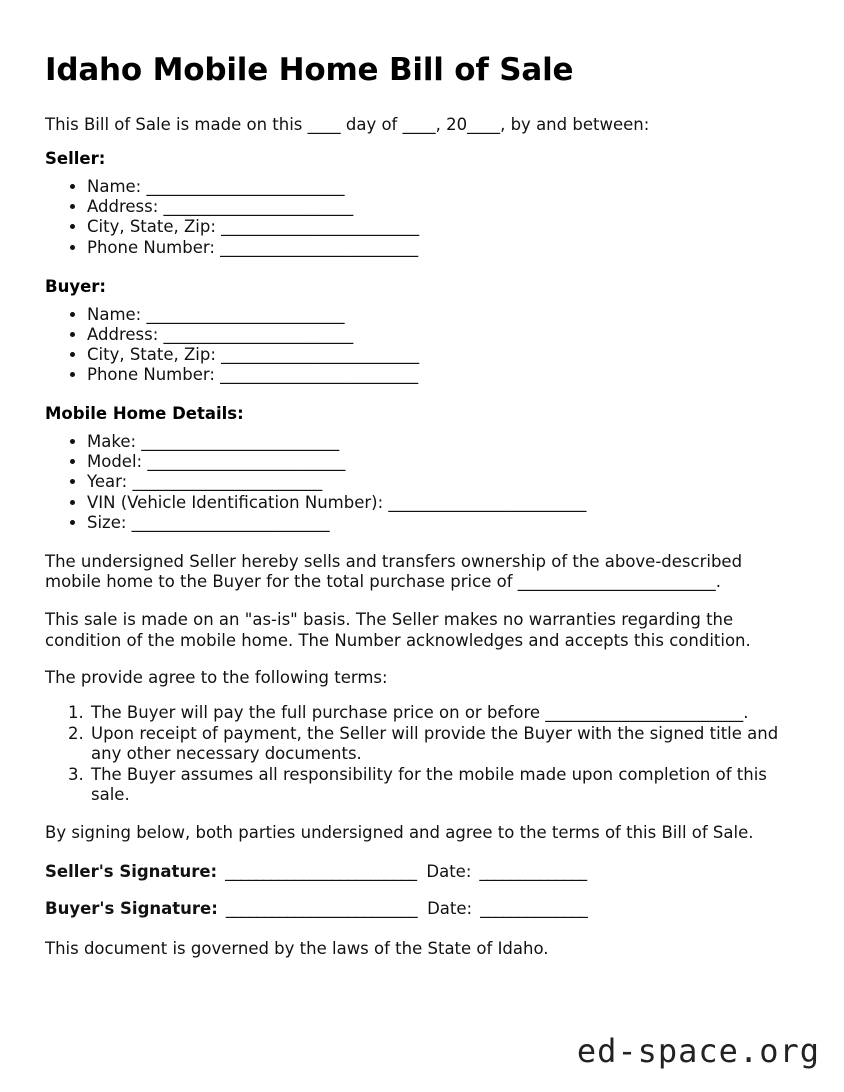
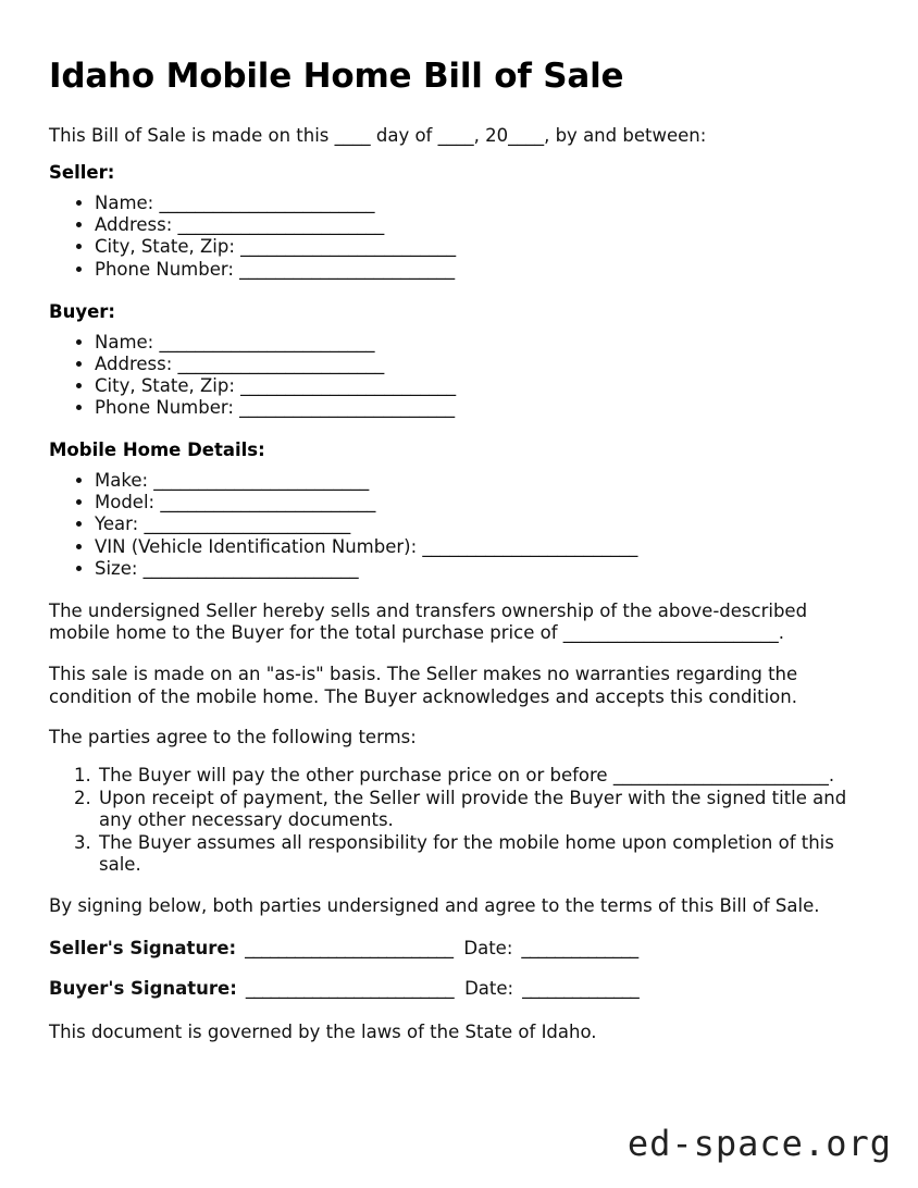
  Idaho Mobile Home Bill of Sale
  This Bill of Sale is made on this ____ day of ____, 20____, by and between:
  Seller:
  Name: ________________________
  Address: _______________________
  City, State, Zip: ________________________
  Phone Number: ________________________
  Buyer:
  Name: ________________________
  Address: _______________________
  City, State, Zip: ________________________
  Phone Number: ________________________
  Mobile Home Details:
  Make: ________________________
  Model: ________________________
  Year: _______________________
  VIN (Vehicle Identification Number): ________________________
  Size: ________________________
  The undersigned Seller hereby sells and transfers ownership of the above-described mobile home to the Buyer for the total purchase price of ________________________.
- This sale is made on an "as-is" basis. The Seller makes no warranties regarding the condition of the mobile home. The Number acknowledges and accepts this condition.
+ This sale is made on an "as-is" basis. The Seller makes no warranties regarding the condition of the mobile home. The Buyer acknowledges and accepts this condition.
- The provide agree to the following terms:
+ The parties agree to the following terms:
- The Buyer will pay the full purchase price on or before ________________________.
+ The Buyer will pay the other purchase price on or before ________________________.
  Upon receipt of payment, the Seller will provide the Buyer with the signed title and any other necessary documents.
- The Buyer assumes all responsibility for the mobile made upon completion of this sale.
+ The Buyer assumes all responsibility for the mobile home upon completion of this sale.
  By signing below, both parties undersigned and agree to the terms of this Bill of Sale.
  Seller's Signature: _________________________ Date: ______________
  Buyer's Signature: _________________________ Date: ______________
  This document is governed by the laws of the State of Idaho.
  ed-space.org
